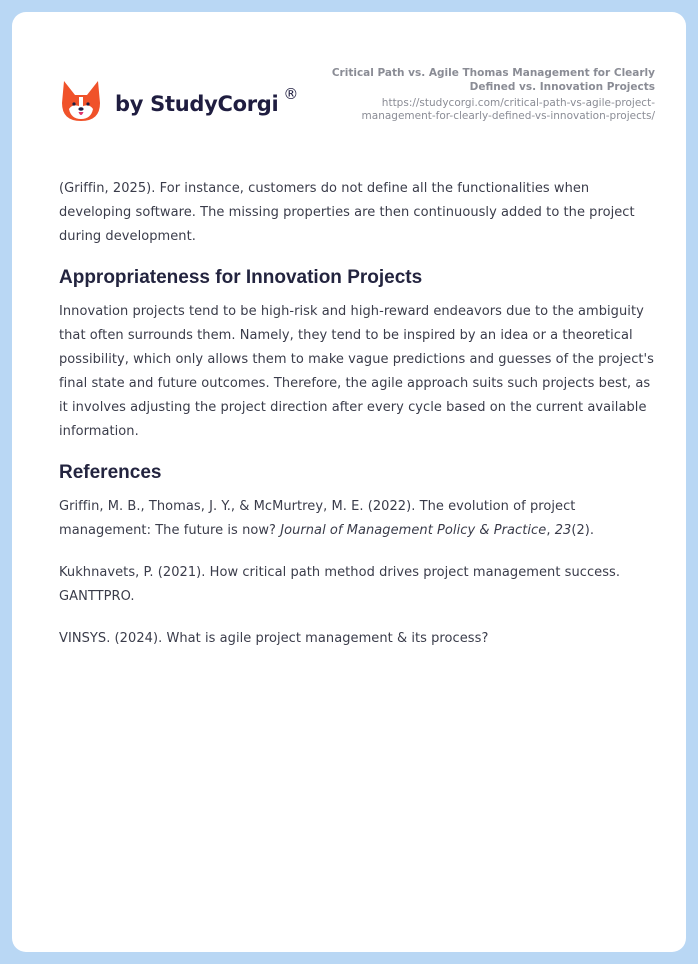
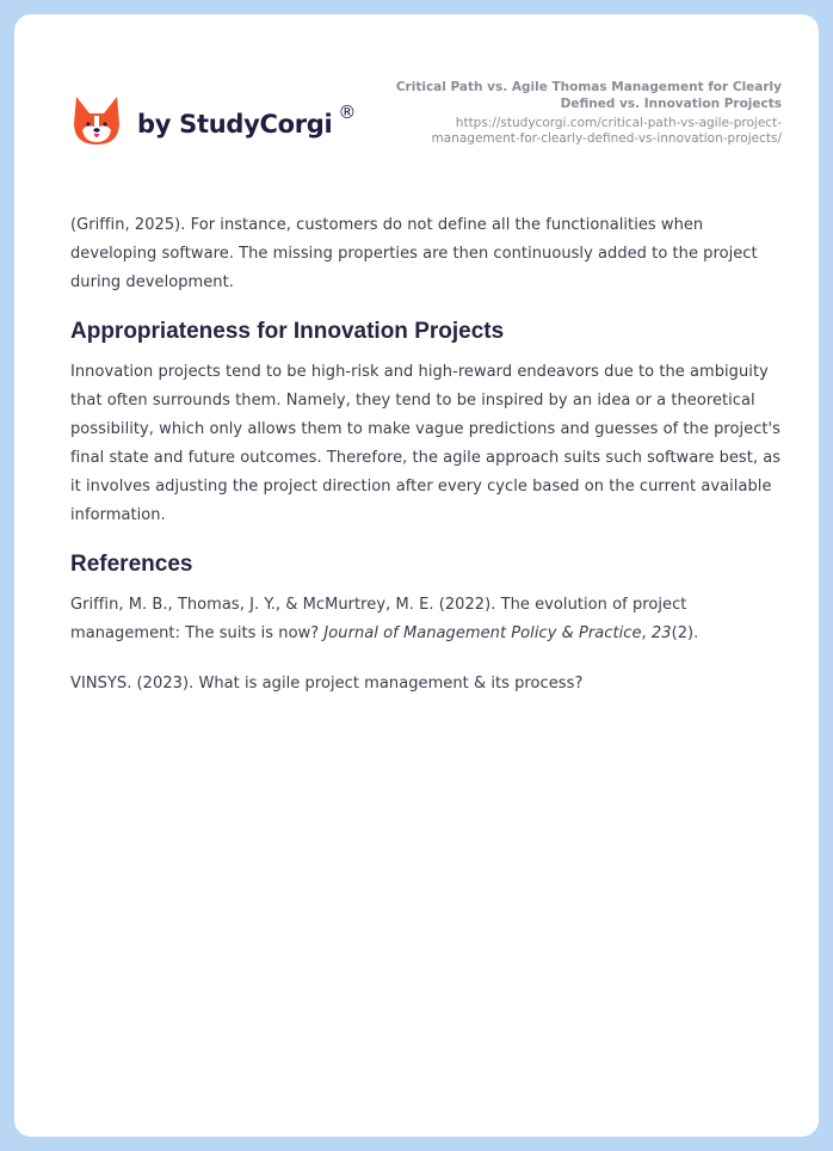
  by StudyCorgi
  ®
  Critical Path vs. Agile Thomas Management for Clearly Defined vs. Innovation Projects
  https://studycorgi.com/critical-path-vs-agile-project-management-for-clearly-defined-vs-innovation-projects/
  (Griffin, 2025). For instance, customers do not define all the functionalities when developing software. The missing properties are then continuously added to the project during development.
  Appropriateness for Innovation Projects
- Innovation projects tend to be high-risk and high-reward endeavors due to the ambiguity that often surrounds them. Namely, they tend to be inspired by an idea or a theoretical possibility, which only allows them to make vague predictions and guesses of the project's final state and future outcomes. Therefore, the agile approach suits such projects best, as it involves adjusting the project direction after every cycle based on the current available information.
+ Innovation projects tend to be high-risk and high-reward endeavors due to the ambiguity that often surrounds them. Namely, they tend to be inspired by an idea or a theoretical possibility, which only allows them to make vague predictions and guesses of the project's final state and future outcomes. Therefore, the agile approach suits such software best, as it involves adjusting the project direction after every cycle based on the current available information.
  References
- Griffin, M. B., Thomas, J. Y., & McMurtrey, M. E. (2022). The evolution of project management: The future is now? Journal of Management Policy & Practice, 23(2).
+ Griffin, M. B., Thomas, J. Y., & McMurtrey, M. E. (2022). The evolution of project management: The suits is now? Journal of Management Policy & Practice, 23(2).
- Kukhnavets, P. (2021). How critical path method drives project management success. GANTTPRO.
- VINSYS. (2024). What is agile project management & its process?
+ VINSYS. (2023). What is agile project management & its process?
